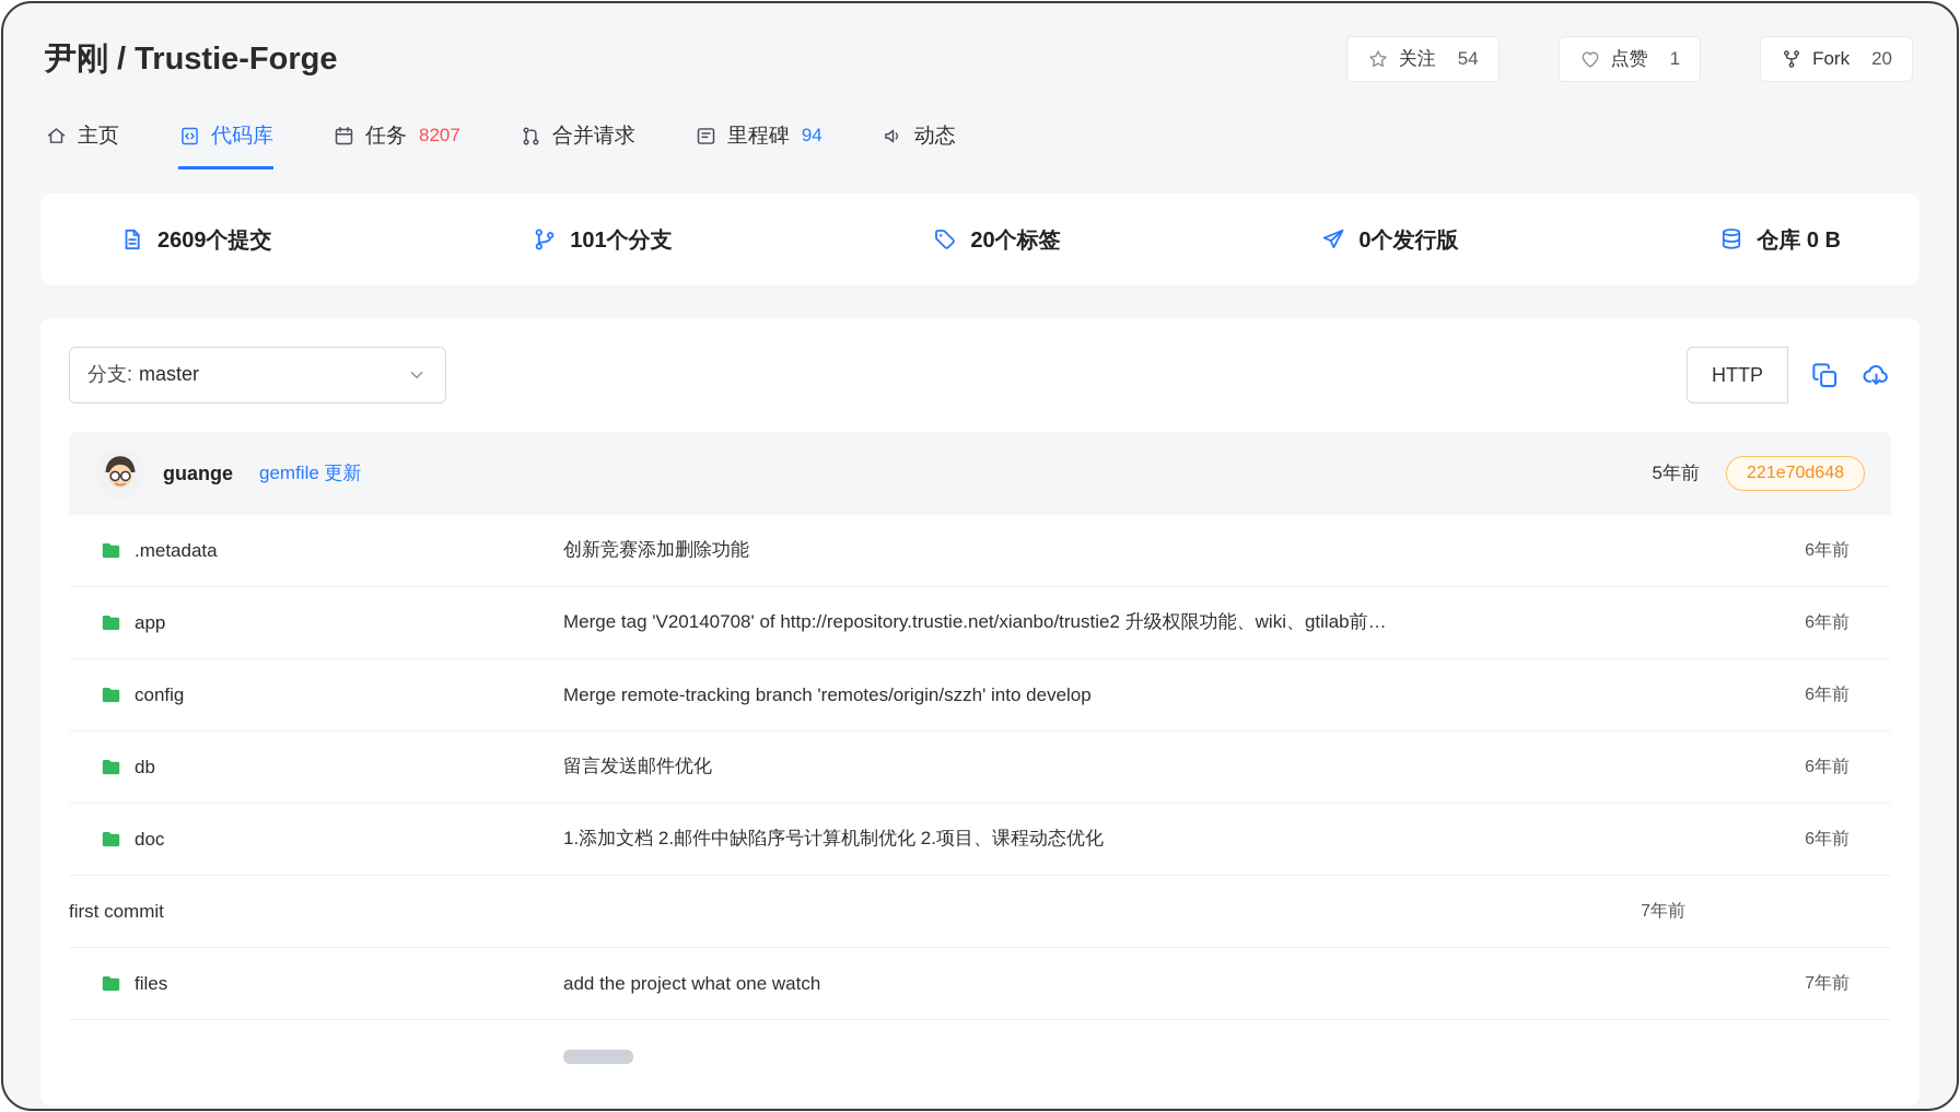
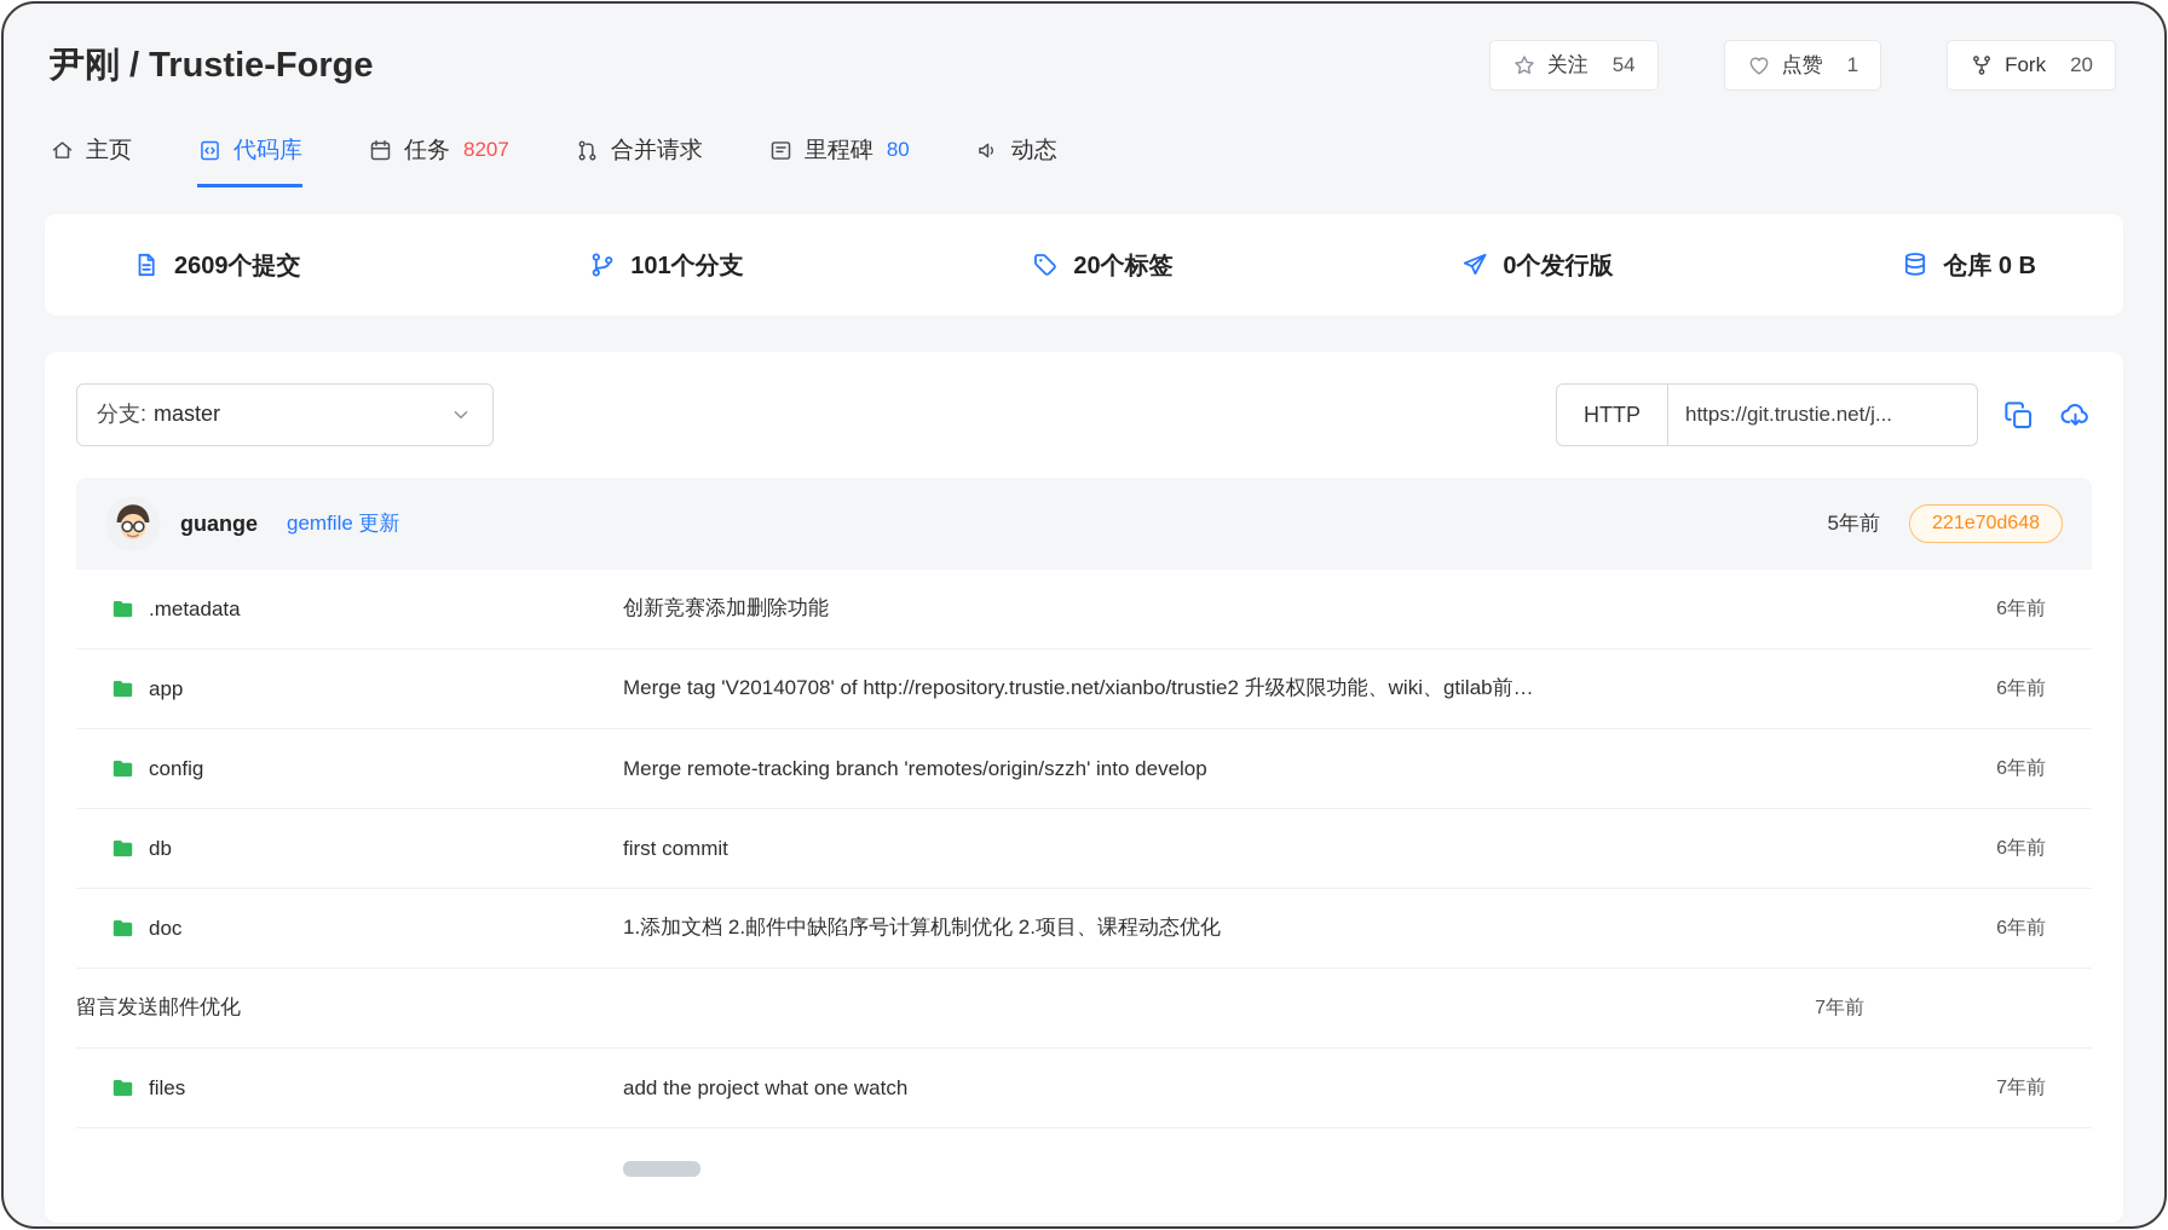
  尹刚 / Trustie-Forge
  关注
  54
  点赞
  1
  Fork
  20
  主页
  代码库
  任务
  8207
  合并请求
  里程碑
- 94
+ 80
  动态
  2609个提交
  101个分支
  20个标签
  0个发行版
  仓库 0 B
  分支: master
  HTTP
+ https://git.trustie.net/j...
  guange
  gemfile 更新
  5年前
  221e70d648
  .metadata
  创新竞赛添加删除功能
  6年前
  app
  Merge tag 'V20140708' of http://repository.trustie.net/xianbo/trustie2 升级权限功能、wiki、gtilab前…
  6年前
  config
  Merge remote-tracking branch 'remotes/origin/szzh' into develop
  6年前
  db
- 留言发送邮件优化
+ first commit
  6年前
  doc
  1.添加文档 2.邮件中缺陷序号计算机制优化 2.项目、课程动态优化
  6年前
- first commit
+ 留言发送邮件优化
  7年前
  files
  add the project what one watch
  7年前
